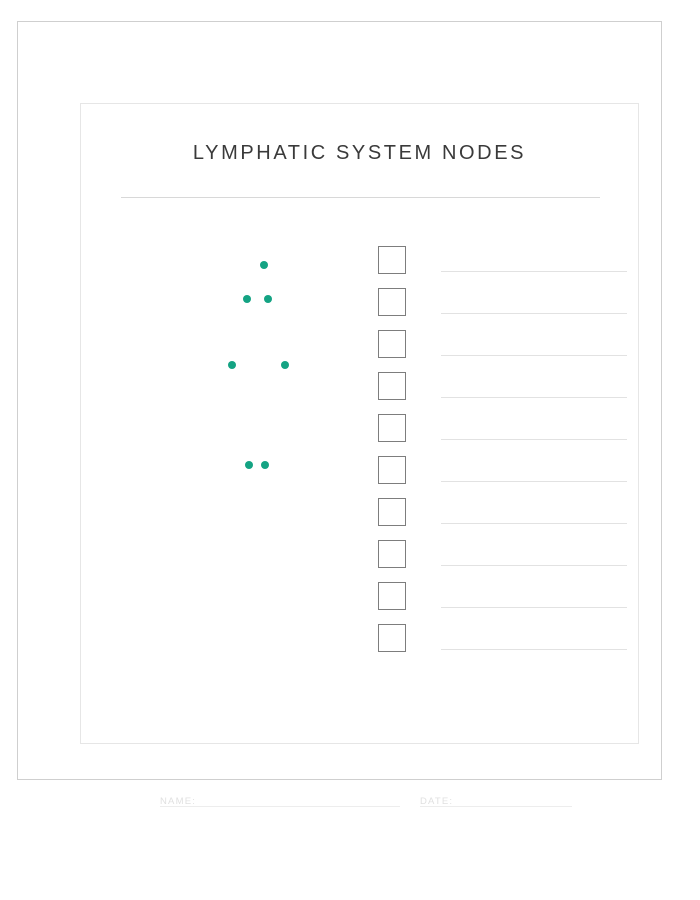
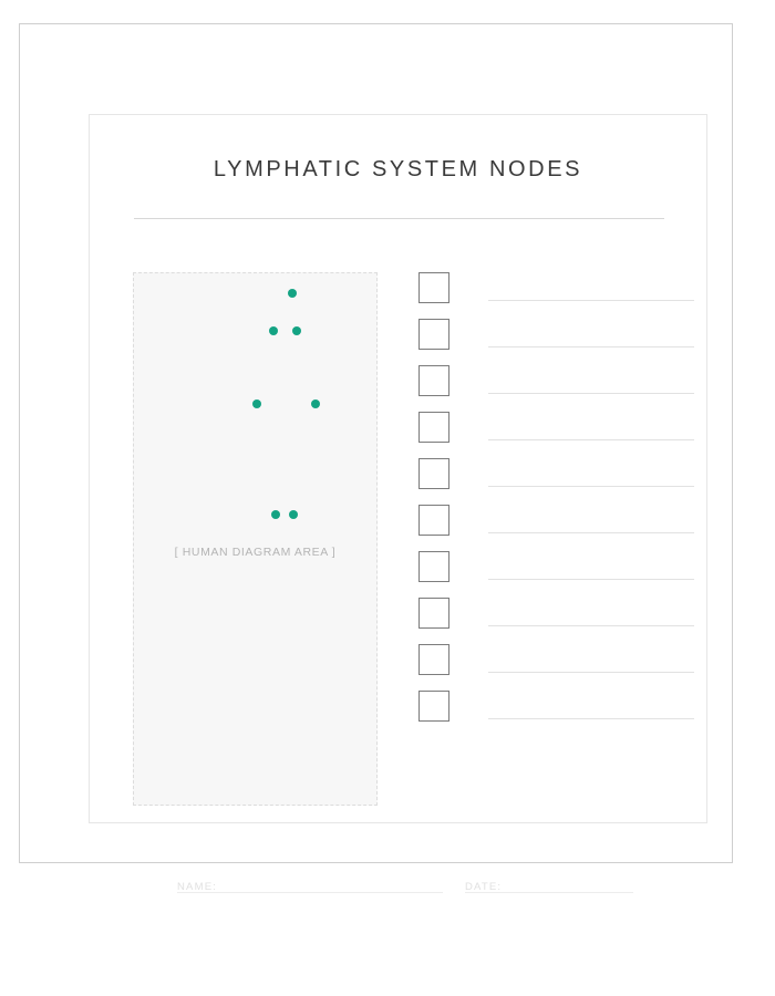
  LYMPHATIC SYSTEM NODES
+ [ HUMAN DIAGRAM AREA ]
  NAME:
  DATE:
